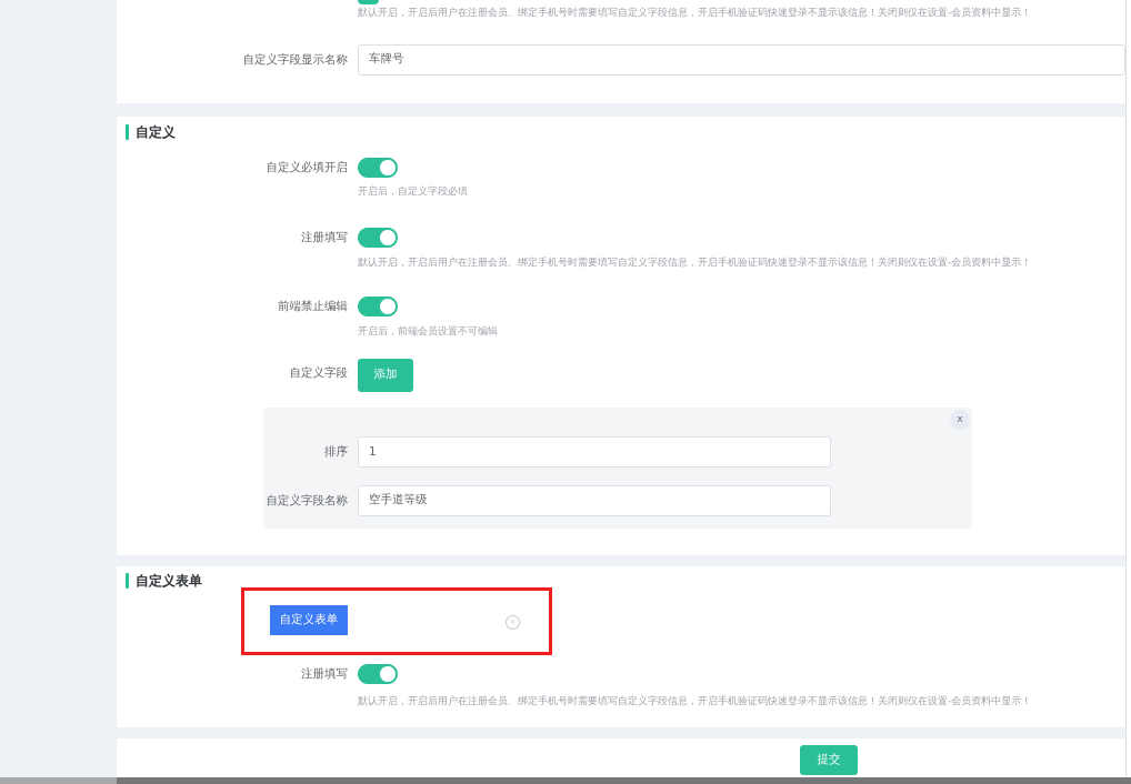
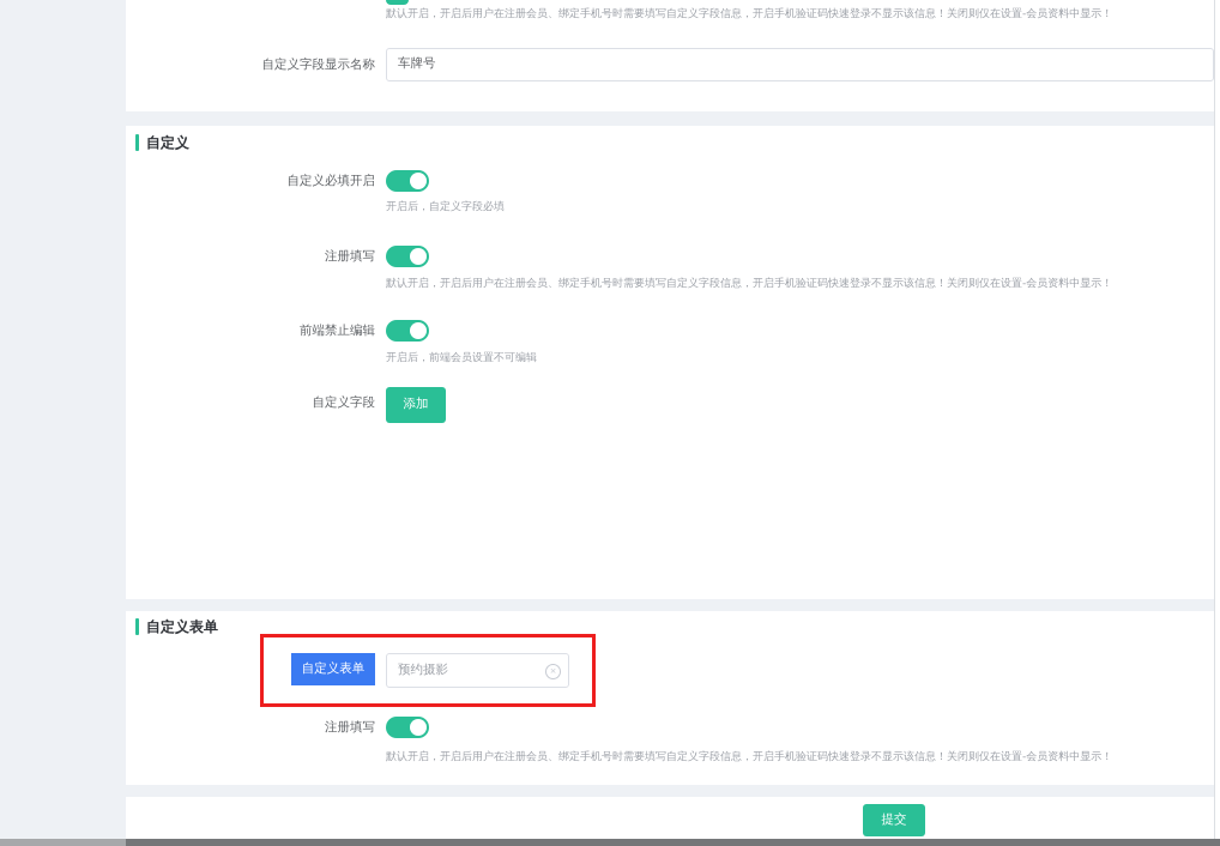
  默认开启，开启后用户在注册会员、绑定手机号时需要填写自定义字段信息，开启手机验证码快速登录不显示该信息！关闭则仅在设置-会员资料中显示！
  自定义字段显示名称
  车牌号
  自定义
  自定义必填开启
  开启后，自定义字段必填
  注册填写
  默认开启，开启后用户在注册会员、绑定手机号时需要填写自定义字段信息，开启手机验证码快速登录不显示该信息！关闭则仅在设置-会员资料中显示！
  前端禁止编辑
  开启后，前端会员设置不可编辑
  自定义字段
  添加
- x
- 排序
- 1
- 自定义字段名称
- 空手道等级
  自定义表单
  自定义表单
+ 预约摄影
  ×
  注册填写
  默认开启，开启后用户在注册会员、绑定手机号时需要填写自定义字段信息，开启手机验证码快速登录不显示该信息！关闭则仅在设置-会员资料中显示！
  提交
